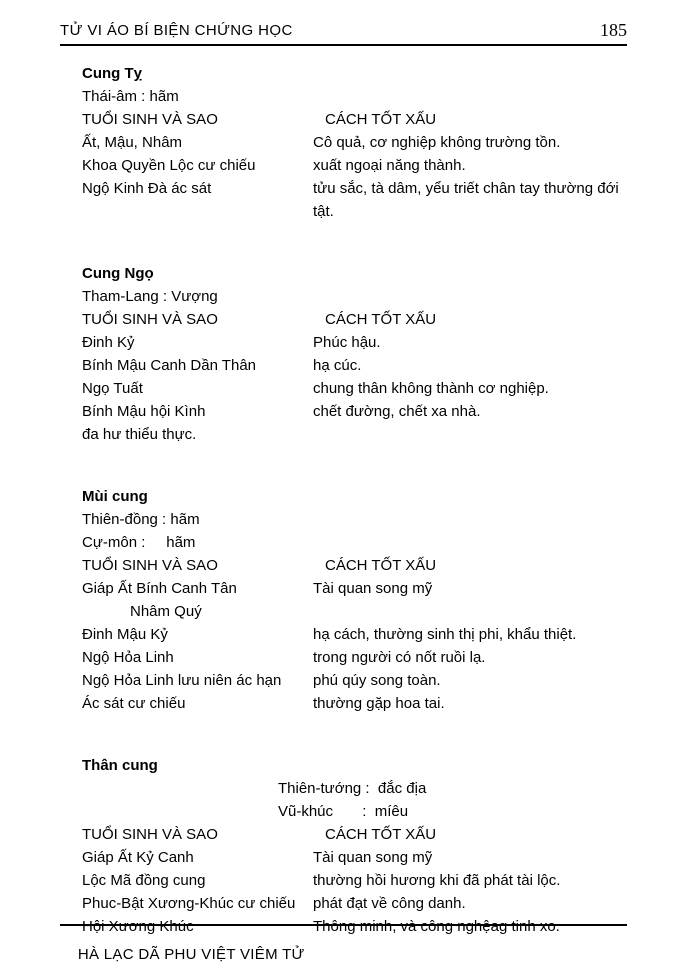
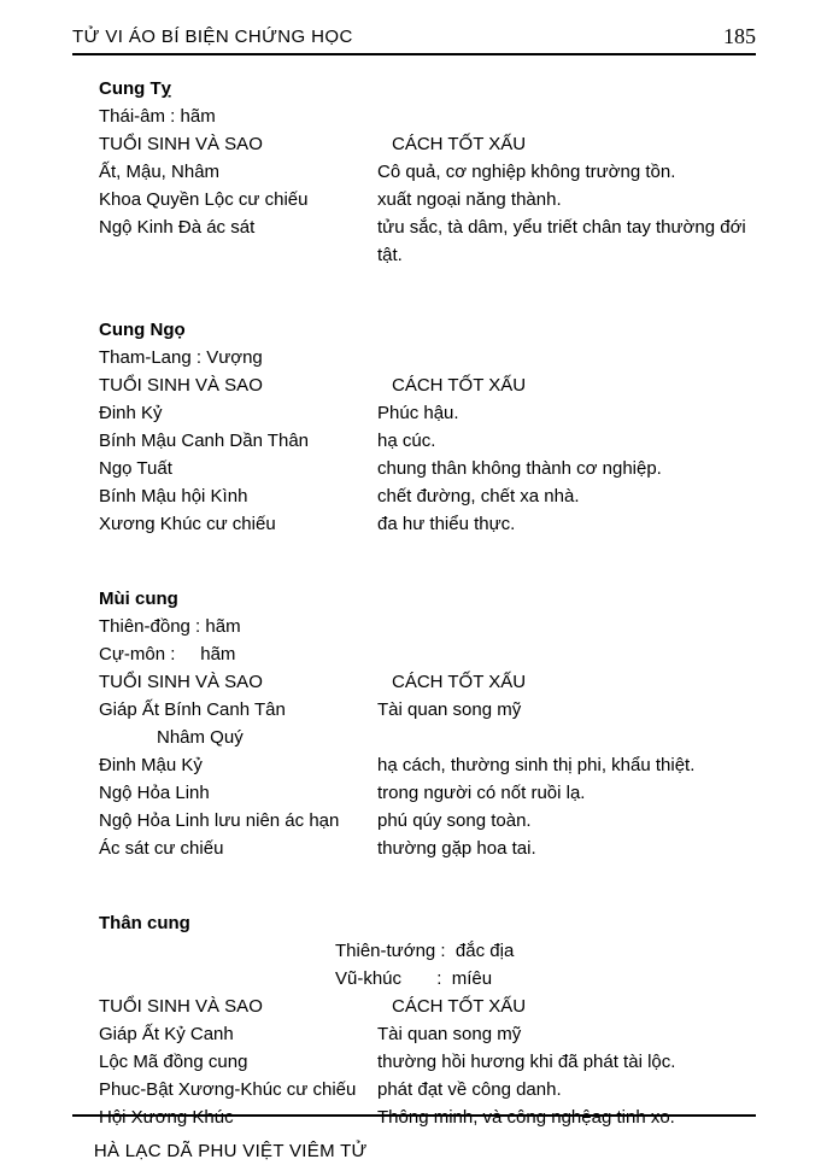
  TỬ VI ÁO BÍ BIỆN CHỨNG HỌC
  185
  Cung Tỵ
  Thái-âm : hãm
  TUỔI SINH VÀ SAO
  CÁCH TỐT XẤU
  Ất, Mậu, Nhâm
  Cô quả, cơ nghiệp không trường tồn.
  Khoa Quyền Lộc cư chiếu
  xuất ngoại năng thành.
  Ngộ Kinh Đà ác sát
  tửu sắc, tà dâm, yểu triết chân tay thường đới tật.
  Cung Ngọ
  Tham-Lang : Vượng
  TUỔI SINH VÀ SAO
  CÁCH TỐT XẤU
  Đinh Kỷ
  Phúc hậu.
  Bính Mậu Canh Dần Thân
  hạ cúc.
  Ngọ Tuất
  chung thân không thành cơ nghiệp.
  Bính Mậu hội Kình
  chết đường, chết xa nhà.
+ Xương Khúc cư chiếu
  đa hư thiểu thực.
  Mùi cung
  Thiên-đồng : hãm
  Cự-môn : hãm
  TUỔI SINH VÀ SAO
  CÁCH TỐT XẤU
  Giáp Ất Bính Canh Tân
  Nhâm Quý
  Tài quan song mỹ
  Đinh Mậu Kỷ
  hạ cách, thường sinh thị phi, khẩu thiệt.
  Ngộ Hỏa Linh
  trong người có nốt ruồi lạ.
  Ngộ Hỏa Linh lưu niên ác hạn
  phú qúy song toàn.
  Ác sát cư chiếu
  thường gặp hoa tai.
  Thân cung
  Thiên-tướng : đắc địa
  Vũ-khúc : míêu
  TUỔI SINH VÀ SAO
  CÁCH TỐT XẤU
  Giáp Ất Kỷ Canh
  Tài quan song mỹ
  Lộc Mã đồng cung
  thường hồi hương khi đã phát tài lộc.
  Phuc-Bật Xương-Khúc cư chiếu
  phát đạt về công danh.
  Hội Xương Khúc
  Thông minh, và công nghệag tinh xo.
  HÀ LẠC DÃ PHU VIỆT VIÊM TỬ
